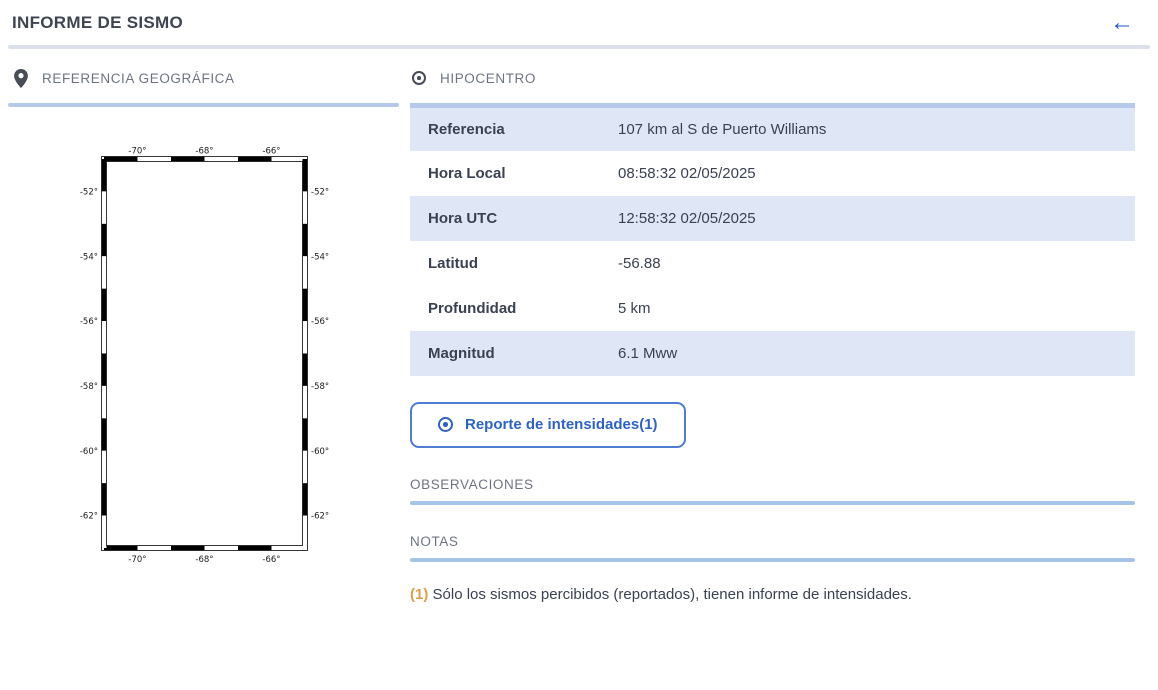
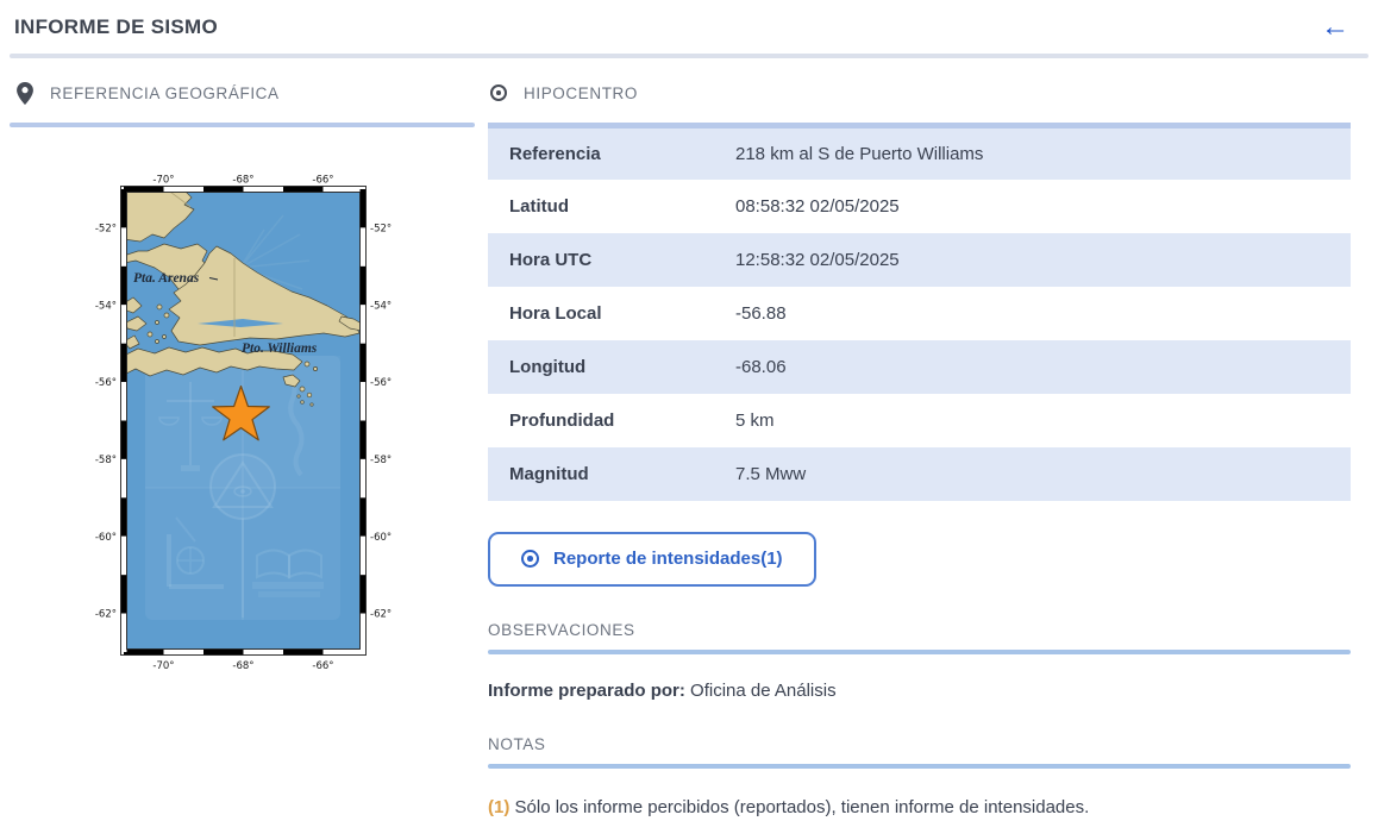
  INFORME DE SISMO
  ←
  REFERENCIA GEOGRÁFICA
+ Pta. Arenas
+ Pto. Williams
  -70°
  -70°
  -68°
  -68°
  -66°
  -66°
  -52°
  -52°
  -54°
  -54°
  -56°
  -56°
  -58°
  -58°
  -60°
  -60°
  -62°
  -62°
  HIPOCENTRO
- Referencia	107 km al S de Puerto Williams
+ Referencia	218 km al S de Puerto Williams
- Hora Local	08:58:32 02/05/2025
+ Latitud	08:58:32 02/05/2025
  Hora UTC	12:58:32 02/05/2025
- Latitud	-56.88
+ Hora Local	-56.88
+ Longitud	-68.06
  Profundidad	5 km
- Magnitud	6.1 Mww
+ Magnitud	7.5 Mww
  Reporte de intensidades(1)
  OBSERVACIONES
+ Informe preparado por: Oficina de Análisis
  NOTAS
- (1) Sólo los sismos percibidos (reportados), tienen informe de intensidades.
+ (1) Sólo los informe percibidos (reportados), tienen informe de intensidades.
